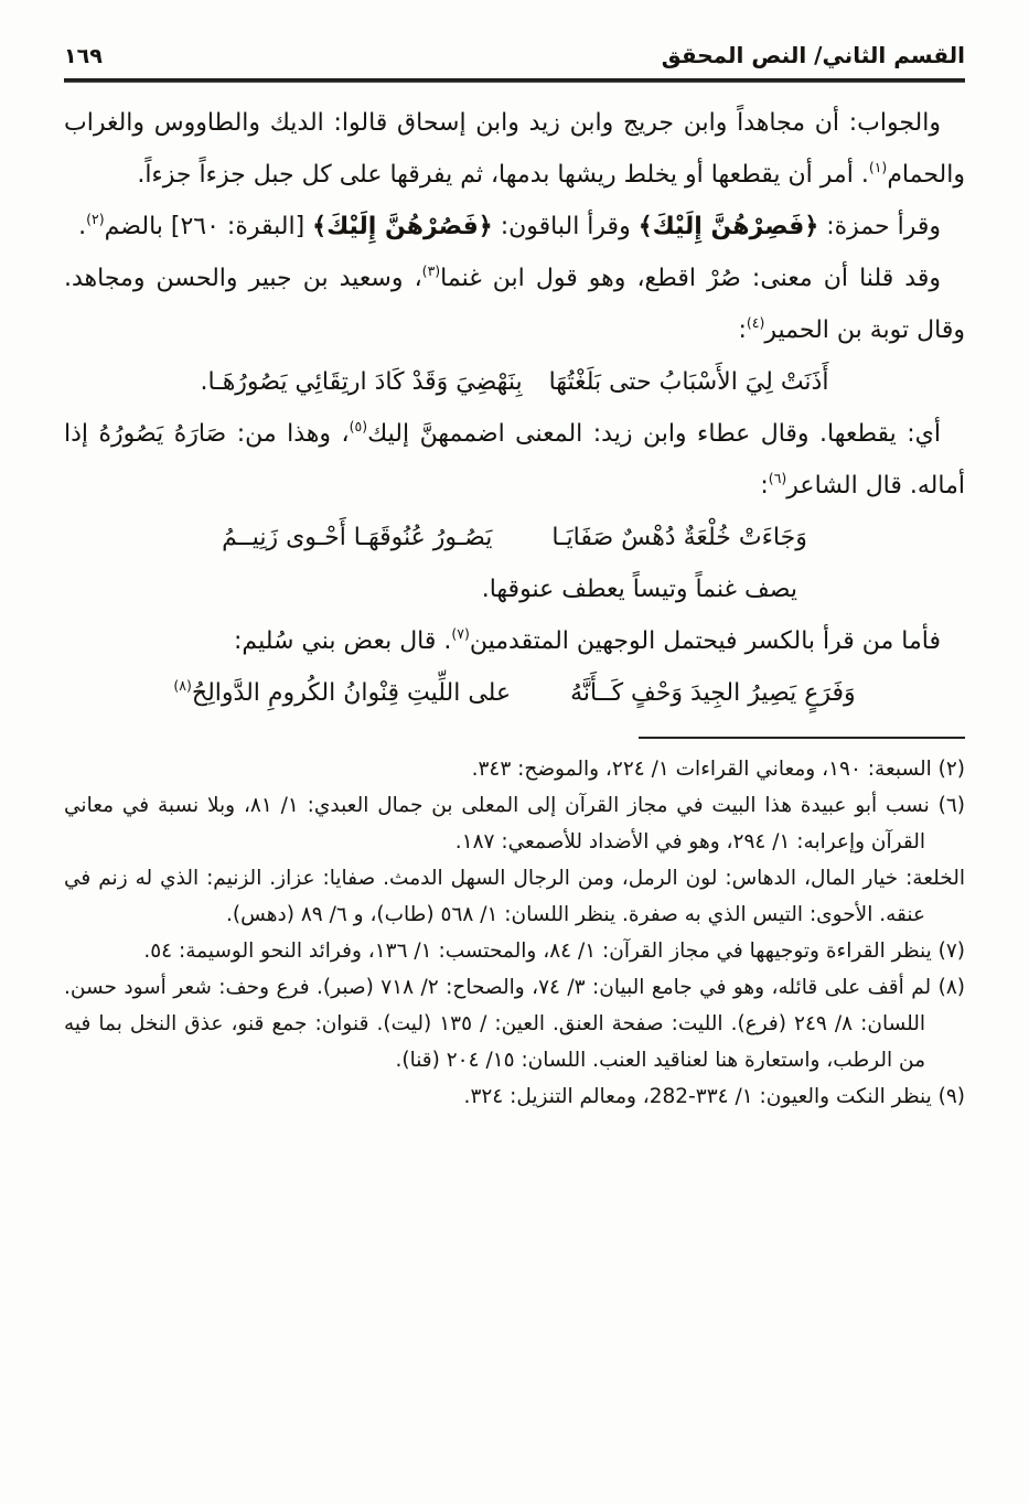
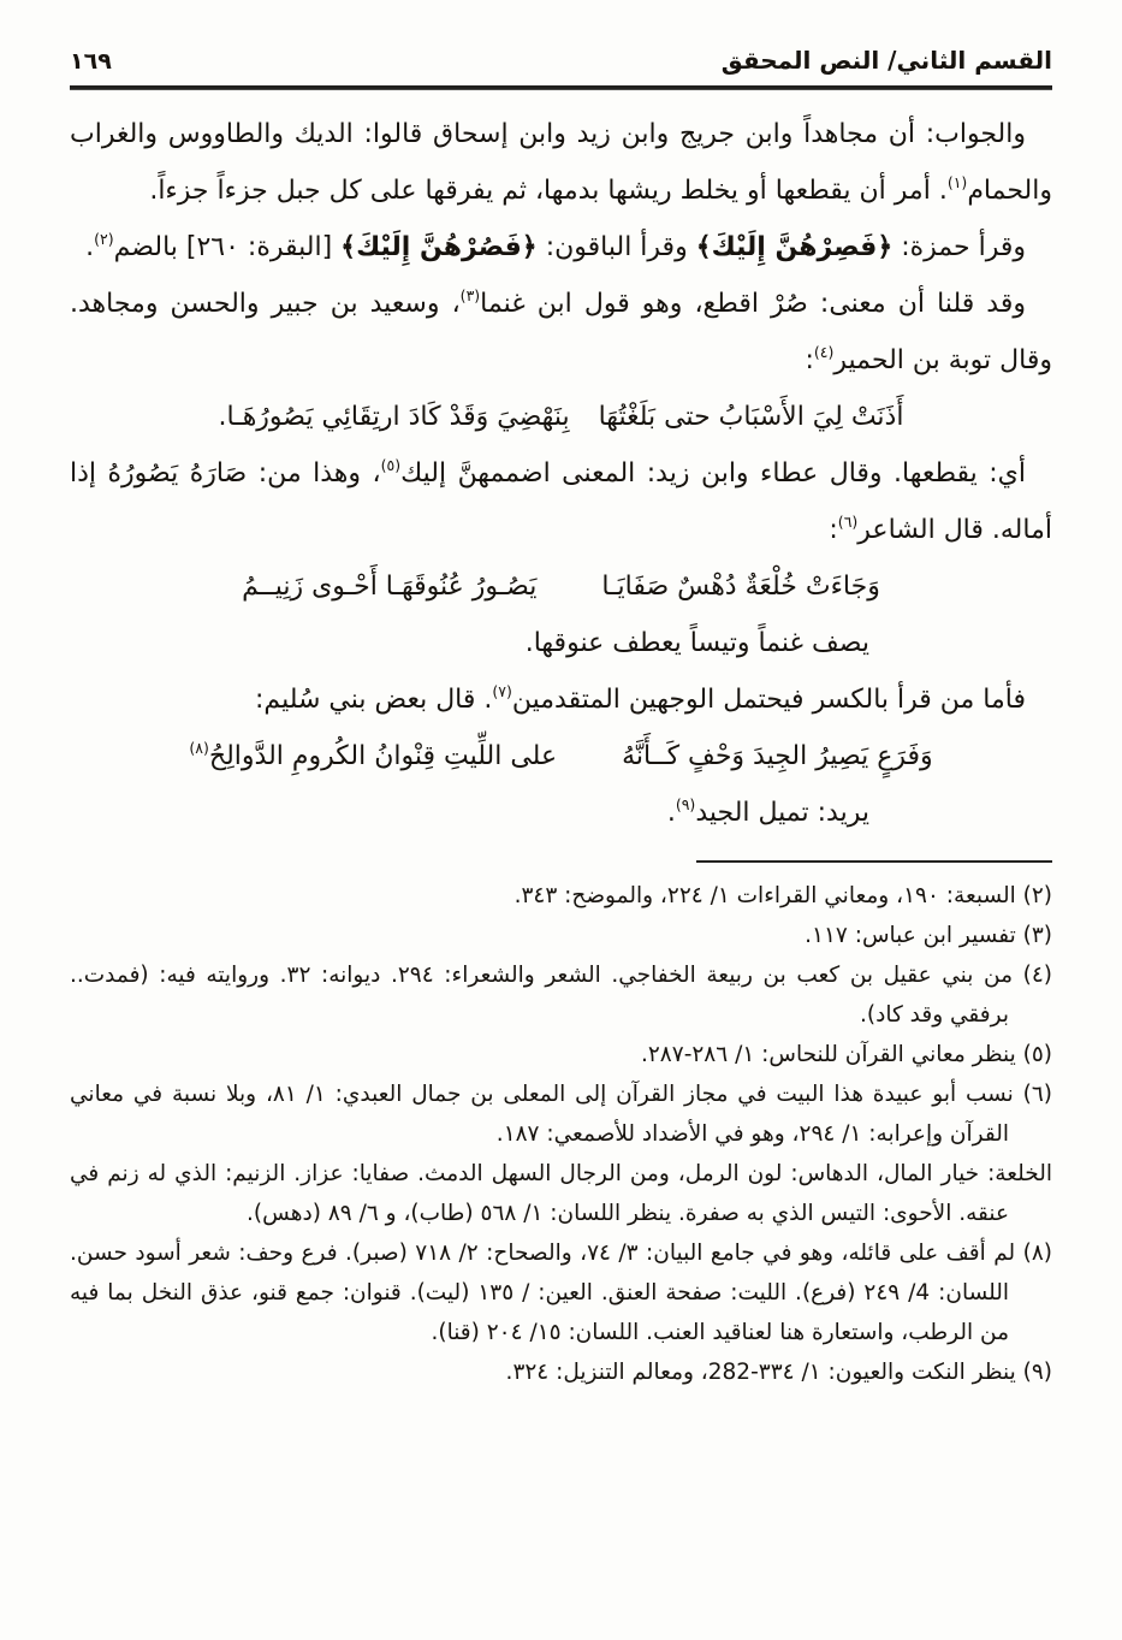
  القسم الثاني/ النص المحقق
  ١٦٩
  والجواب: أن مجاهداً وابن جريج وابن زيد وابن إسحاق قالوا: الديك والطاووس والغراب والحمام(١). أمر أن يقطعها أو يخلط ريشها بدمها، ثم يفرقها على كل جبل جزءاً جزءاً.
  وقرأ حمزة: ﴿فَصِرْهُنَّ إِلَيْكَ﴾ وقرأ الباقون: ﴿فَصُرْهُنَّ إِلَيْكَ﴾ [البقرة: ٢٦٠] بالضم(٢).
  وقد قلنا أن معنى: صُرْ اقطع، وهو قول ابن غنما(٣)، وسعيد بن جبير والحسن ومجاهد. وقال توبة بن الحمير(٤):
  أَذَنَتْ لِيَ الأَسْبَابُ حتى بَلَغْتُهَا
  بِنَهْضِيَ وَقَدْ كَادَ ارتِقَائِي يَصُورُهَـا.
  أي: يقطعها. وقال عطاء وابن زيد: المعنى اضممهنَّ إليك(٥)، وهذا من: صَارَهُ يَصُورُهُ إذا أماله. قال الشاعر(٦):
  وَجَاءَتْ خُلْعَةٌ دُهْسٌ صَفَايَـا
  يَصُـورُ عُنُوقَهَـا أَحْـوى زَنِيــمُ
  يصف غنماً وتيساً يعطف عنوقها.
  فأما من قرأ بالكسر فيحتمل الوجهين المتقدمين(٧). قال بعض بني سُليم:
  وَفَرَعٍ يَصِيرُ الجِيدَ وَحْفٍ كَــأَنَّهُ
  على اللِّيتِ قِنْوانُ الكُرومِ الدَّوالِحُ(٨)
+ يريد: تميل الجيد(٩).
  (٢) السبعة: ١٩٠، ومعاني القراءات ١/ ٢٢٤، والموضح: ٣٤٣.
+ (٣) تفسير ابن عباس: ١١٧.
+ (٤) من بني عقيل بن كعب بن ربيعة الخفاجي. الشعر والشعراء: ٢٩٤. ديوانه: ٣٢. وروايته فيه: (فمدت.. برفقي وقد كاد).
+ (٥) ينظر معاني القرآن للنحاس: ١/ ٢٨٦-٢٨٧.
  (٦) نسب أبو عبيدة هذا البيت في مجاز القرآن إلى المعلى بن جمال العبدي: ١/ ٨١، وبلا نسبة في معاني القرآن وإعرابه: ١/ ٢٩٤، وهو في الأضداد للأصمعي: ١٨٧.
  الخلعة: خيار المال، الدهاس: لون الرمل، ومن الرجال السهل الدمث. صفايا: عزاز. الزنيم: الذي له زنم في عنقه. الأحوى: التيس الذي به صفرة. ينظر اللسان: ١/ ٥٦٨ (طاب)، و ٦/ ٨٩ (دهس).
- (٧) ينظر القراءة وتوجيهها في مجاز القرآن: ١/ ٨٤، والمحتسب: ١/ ١٣٦، وفرائد النحو الوسيمة: ٥٤.
- (٨) لم أقف على قائله، وهو في جامع البيان: ٣/ ٧٤، والصحاح: ٢/ ٧١٨ (صبر). فرع وحف: شعر أسود حسن. اللسان: ٨/ ٢٤٩ (فرع). الليت: صفحة العنق. العين: / ١٣٥ (ليت). قنوان: جمع قنو، عذق النخل بما فيه من الرطب، واستعارة هنا لعناقيد العنب. اللسان: ١٥/ ٢٠٤ (قنا).
+ (٨) لم أقف على قائله، وهو في جامع البيان: ٣/ ٧٤، والصحاح: ٢/ ٧١٨ (صبر). فرع وحف: شعر أسود حسن. اللسان: 4/ ٢٤٩ (فرع). الليت: صفحة العنق. العين: / ١٣٥ (ليت). قنوان: جمع قنو، عذق النخل بما فيه من الرطب، واستعارة هنا لعناقيد العنب. اللسان: ١٥/ ٢٠٤ (قنا).
  (٩) ينظر النكت والعيون: ١/ ٣٣٤-282، ومعالم التنزيل: ٣٢٤.
